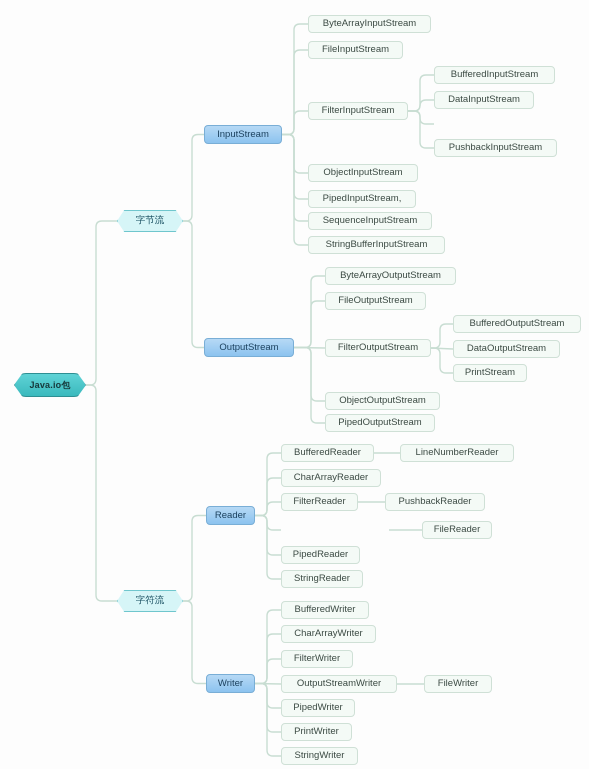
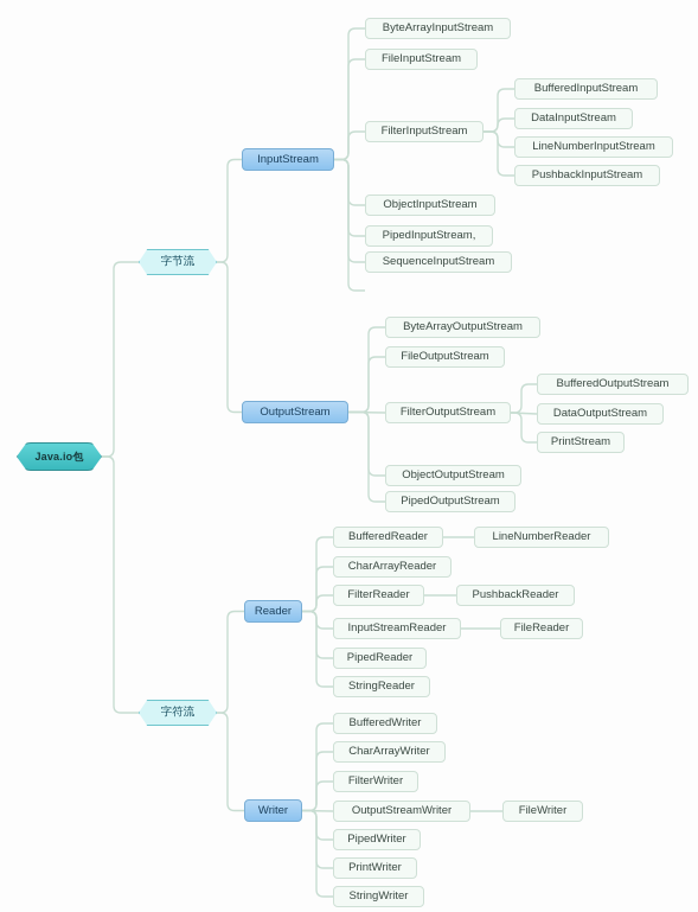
  Java.io包
  字节流
  字符流
  InputStream
  OutputStream
  Reader
  Writer
  ByteArrayInputStream
  FileInputStream
  FilterInputStream
  ObjectInputStream
  PipedInputStream,
  SequenceInputStream
- StringBufferInputStream
  BufferedInputStream
  DataInputStream
+ LineNumberInputStream
  PushbackInputStream
  ByteArrayOutputStream
  FileOutputStream
  FilterOutputStream
  ObjectOutputStream
  PipedOutputStream
  BufferedOutputStream
  DataOutputStream
  PrintStream
  BufferedReader
  CharArrayReader
  FilterReader
+ InputStreamReader
  PipedReader
  StringReader
  LineNumberReader
  PushbackReader
  FileReader
  BufferedWriter
  CharArrayWriter
  FilterWriter
  OutputStreamWriter
  PipedWriter
  PrintWriter
  StringWriter
  FileWriter
